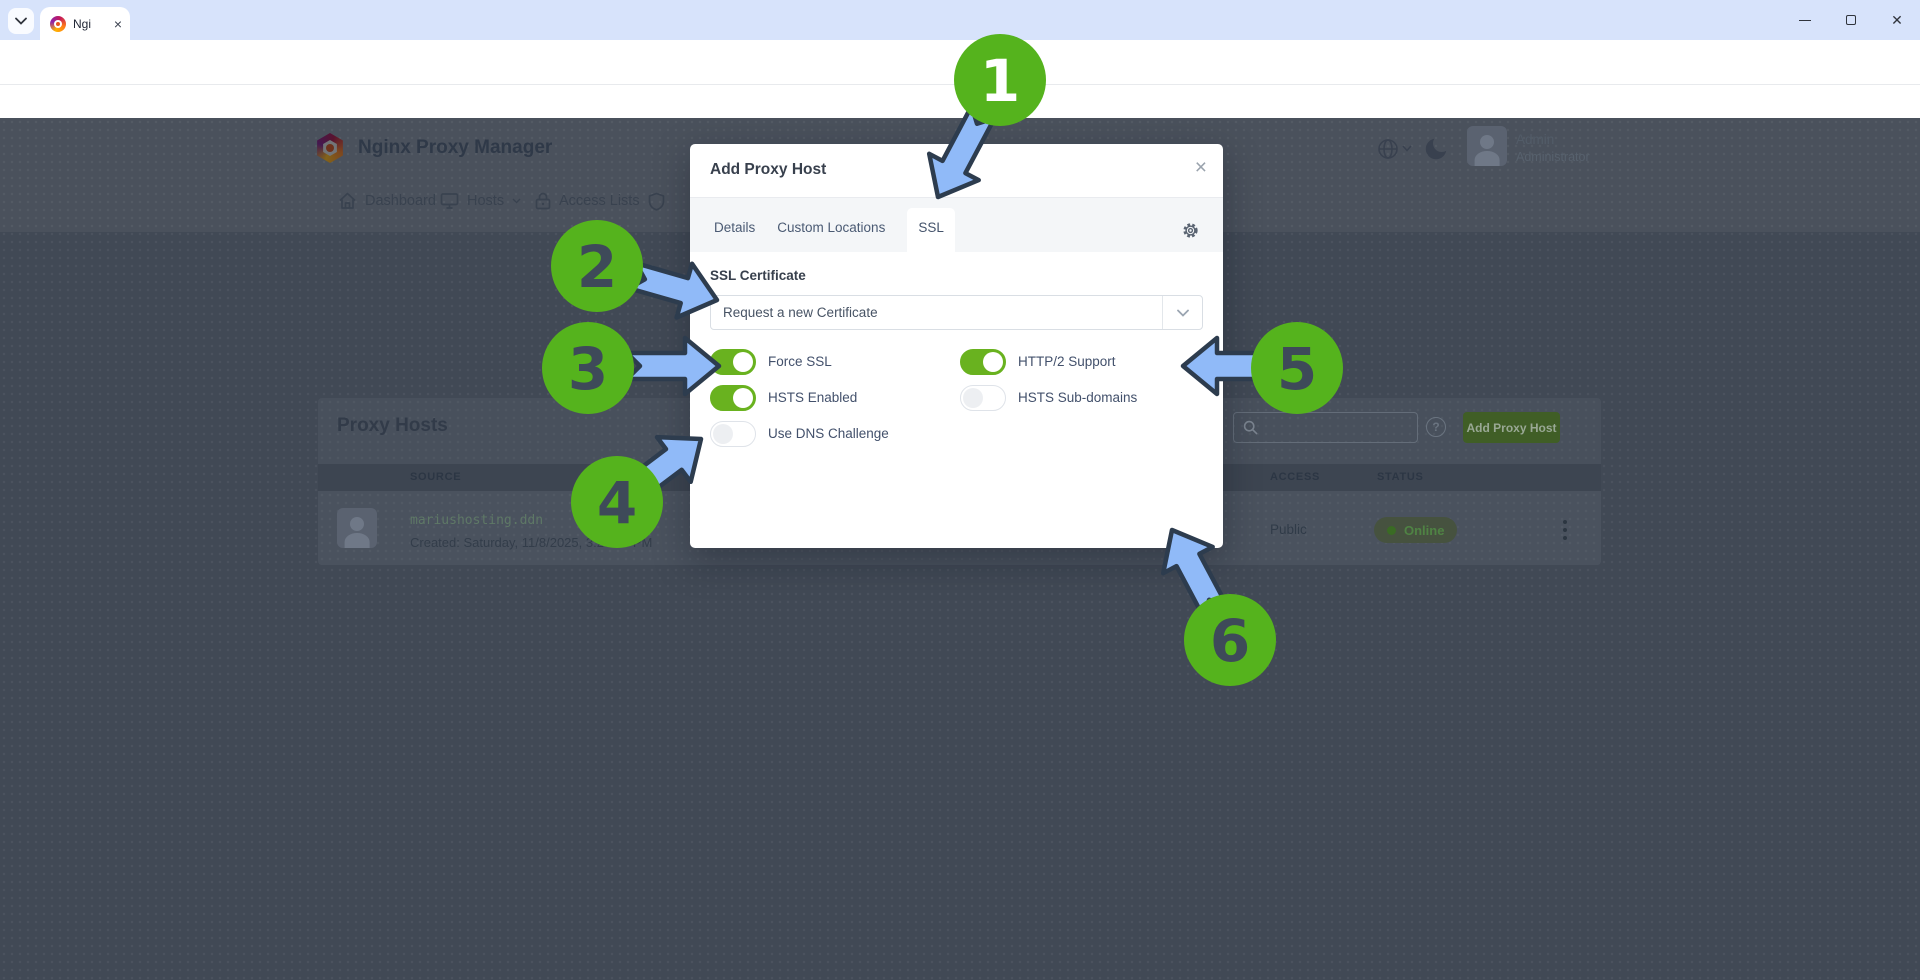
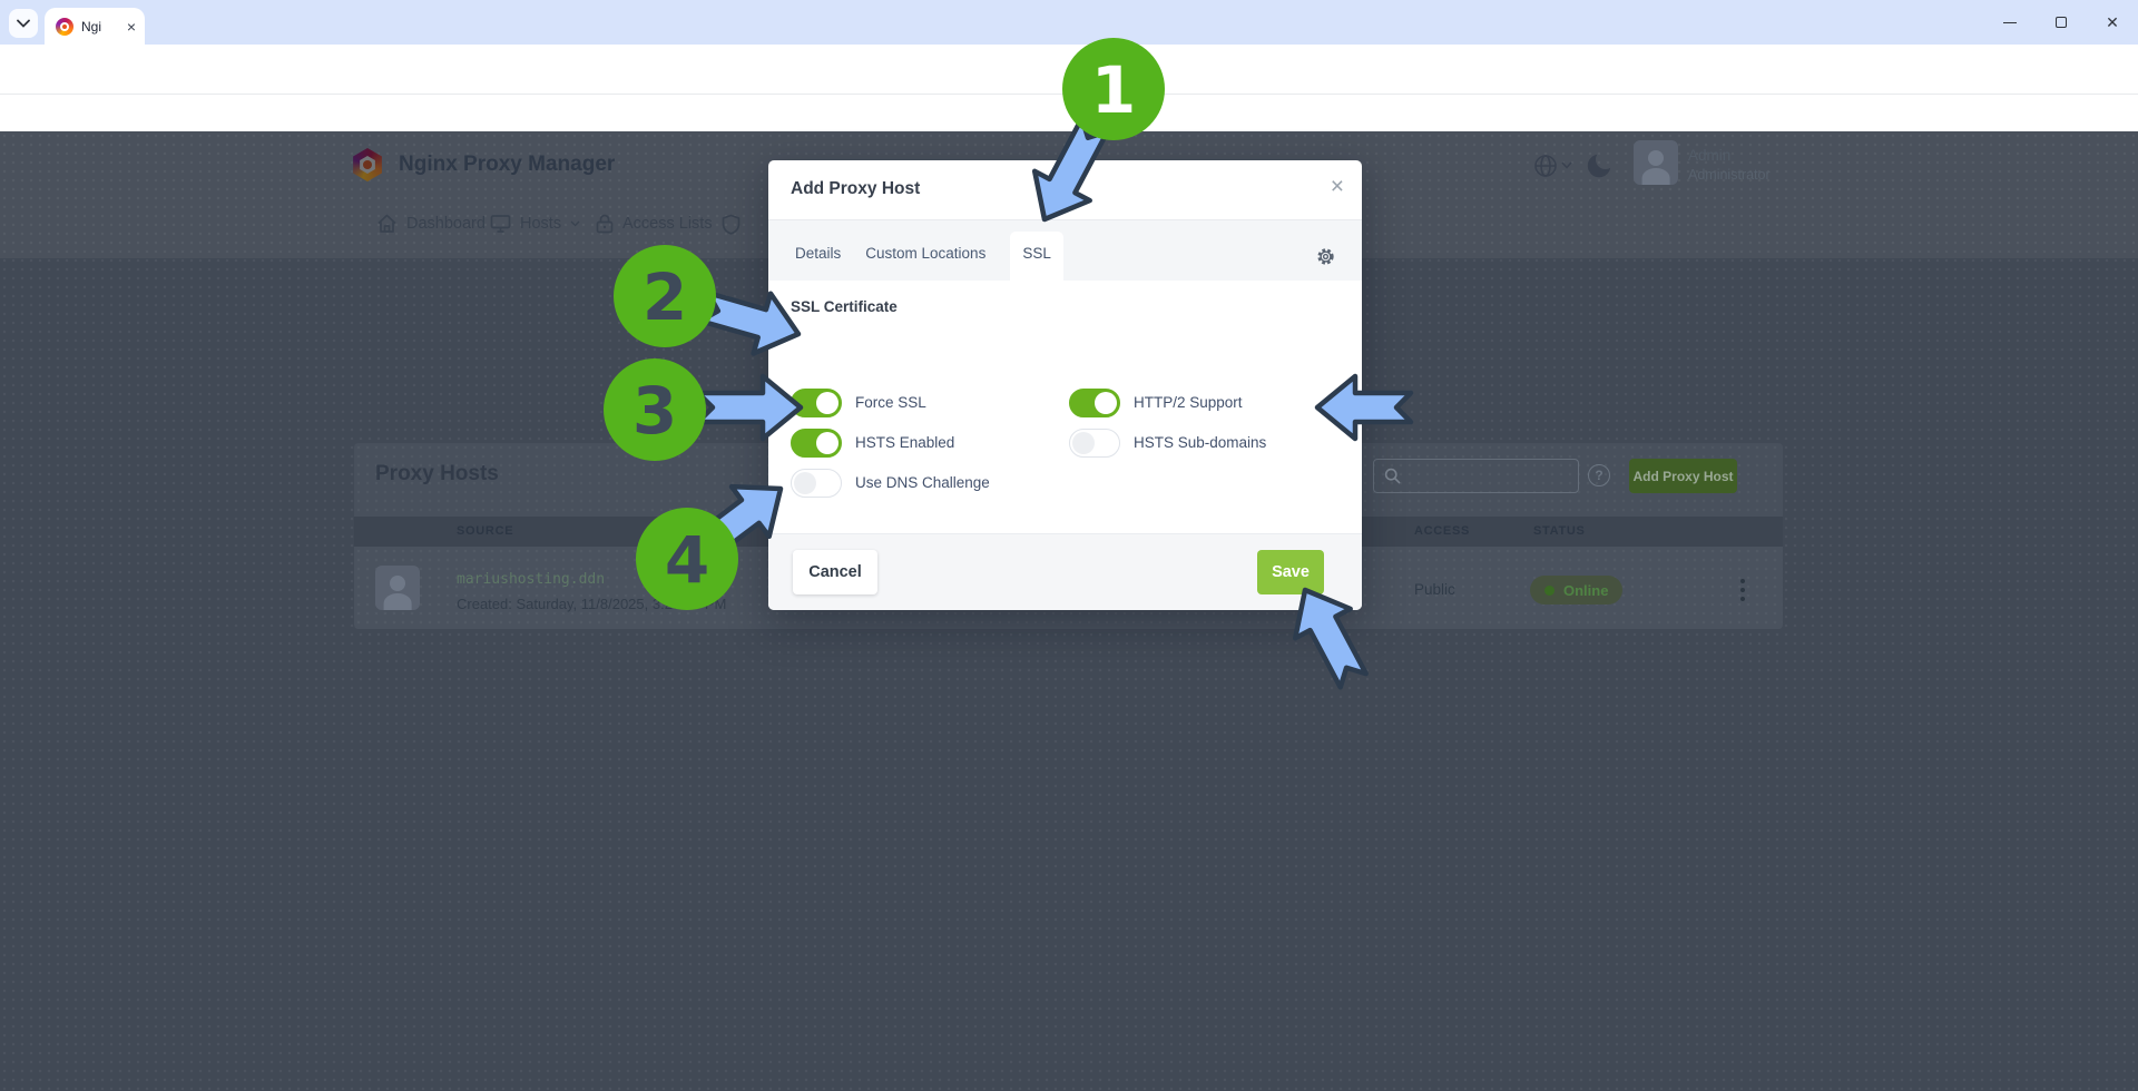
  Ngi
  ×
  ✕
  Nginx Proxy Manager
  Dashboard
  Hosts
  Access Lists
  Proxy Hosts
  ?
  Add Proxy Host
  mariushosting.ddn
  Created: Saturday, 11/8/2025, 3:M
  Public
  Online
  Add Proxy Host
  ×
  Details
  Custom Locations
  SSL
  SSL Certificate
- Request a new Certificate
  Force SSL
  HTTP/2 Support
  HSTS Enabled
  HSTS Sub-domains
  Use DNS Challenge
+ Cancel
+ Save
  1
  2
  3
  4
- 5
- 6
